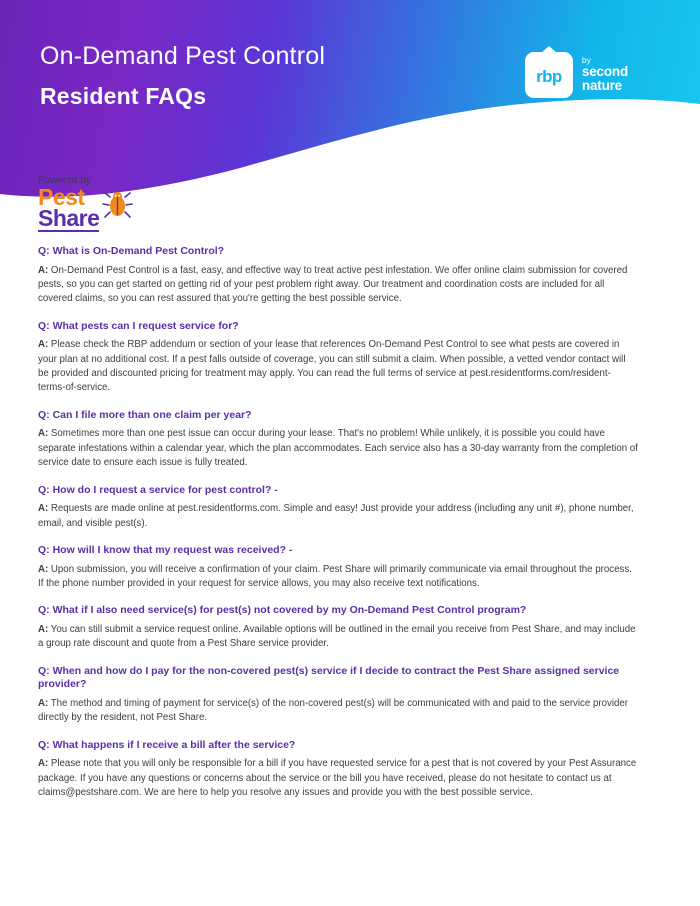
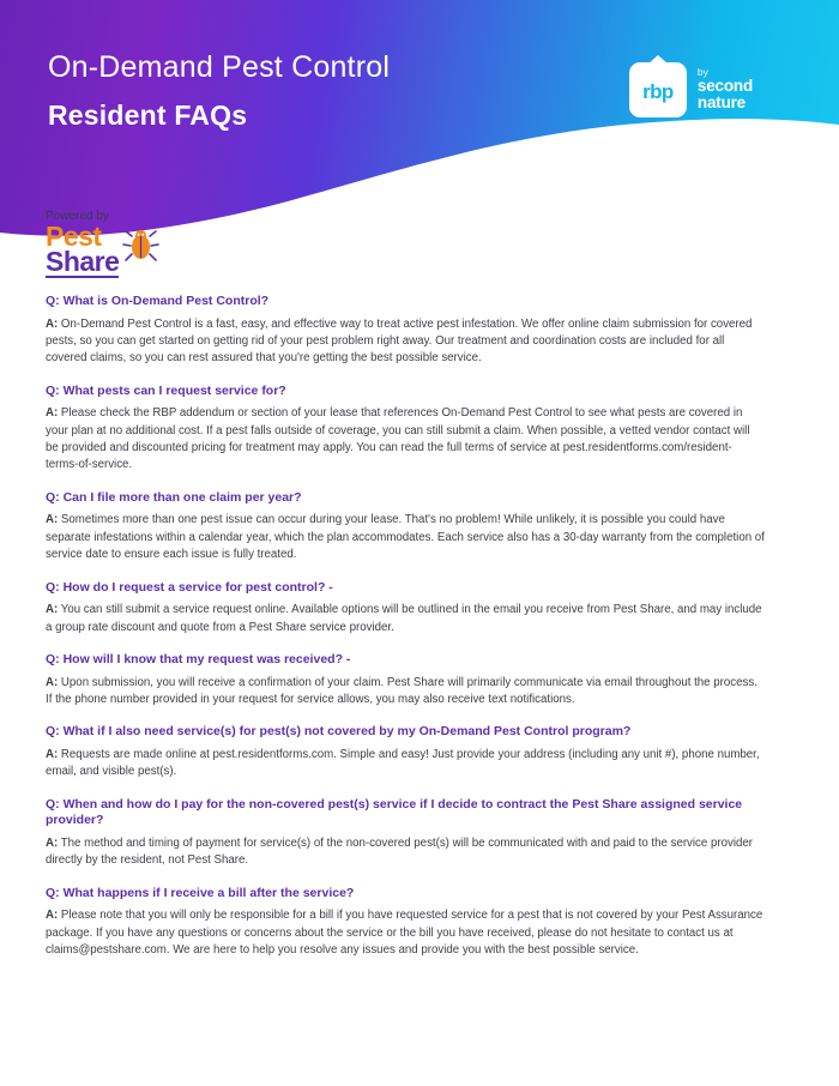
  On-Demand Pest Control
  Resident FAQs
  rbp
  by
  second
  nature
  Powered by
  Pest
  Share
  Q: What is On-Demand Pest Control?
  A: On-Demand Pest Control is a fast, easy, and effective way to treat active pest infestation. We offer online claim submission for covered pests, so you can get started on getting rid of your pest problem right away. Our treatment and coordination costs are included for all covered claims, so you can rest assured that you're getting the best possible service.
  Q: What pests can I request service for?
  A: Please check the RBP addendum or section of your lease that references On-Demand Pest Control to see what pests are covered in your plan at no additional cost. If a pest falls outside of coverage, you can still submit a claim. When possible, a vetted vendor contact will be provided and discounted pricing for treatment may apply. You can read the full terms of service at pest.residentforms.com/resident-terms-of-service.
  Q: Can I file more than one claim per year?
  A: Sometimes more than one pest issue can occur during your lease. That's no problem! While unlikely, it is possible you could have separate infestations within a calendar year, which the plan accommodates. Each service also has a 30-day warranty from the completion of service date to ensure each issue is fully treated.
  Q: How do I request a service for pest control? -
- A: Requests are made online at pest.residentforms.com. Simple and easy! Just provide your address (including any unit #), phone number, email, and visible pest(s).
+ A: You can still submit a service request online. Available options will be outlined in the email you receive from Pest Share, and may include a group rate discount and quote from a Pest Share service provider.
  Q: How will I know that my request was received? -
  A: Upon submission, you will receive a confirmation of your claim. Pest Share will primarily communicate via email throughout the process. If the phone number provided in your request for service allows, you may also receive text notifications.
  Q: What if I also need service(s) for pest(s) not covered by my On-Demand Pest Control program?
- A: You can still submit a service request online. Available options will be outlined in the email you receive from Pest Share, and may include a group rate discount and quote from a Pest Share service provider.
+ A: Requests are made online at pest.residentforms.com. Simple and easy! Just provide your address (including any unit #), phone number, email, and visible pest(s).
  Q: When and how do I pay for the non-covered pest(s) service if I decide to contract the Pest Share assigned service provider?
  A: The method and timing of payment for service(s) of the non-covered pest(s) will be communicated with and paid to the service provider directly by the resident, not Pest Share.
  Q: What happens if I receive a bill after the service?
  A: Please note that you will only be responsible for a bill if you have requested service for a pest that is not covered by your Pest Assurance package. If you have any questions or concerns about the service or the bill you have received, please do not hesitate to contact us at claims@pestshare.com. We are here to help you resolve any issues and provide you with the best possible service.
